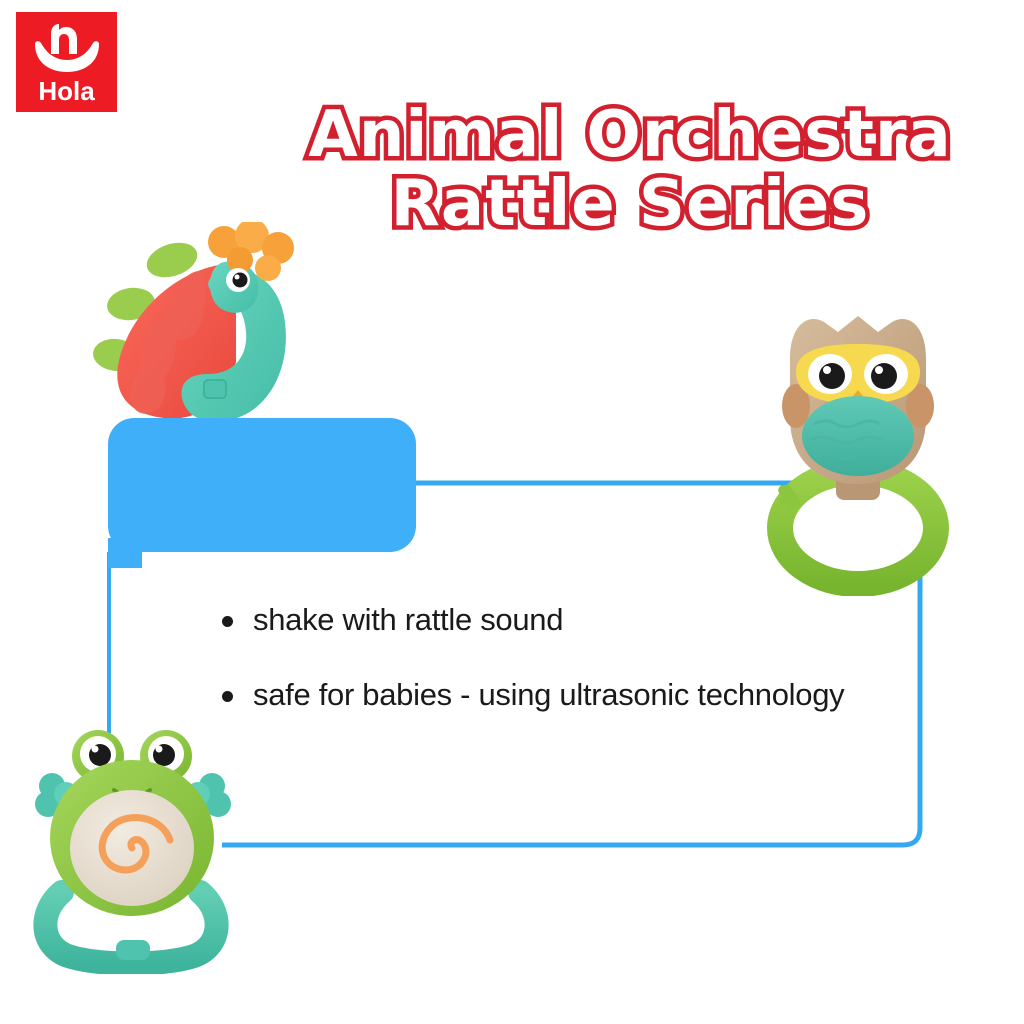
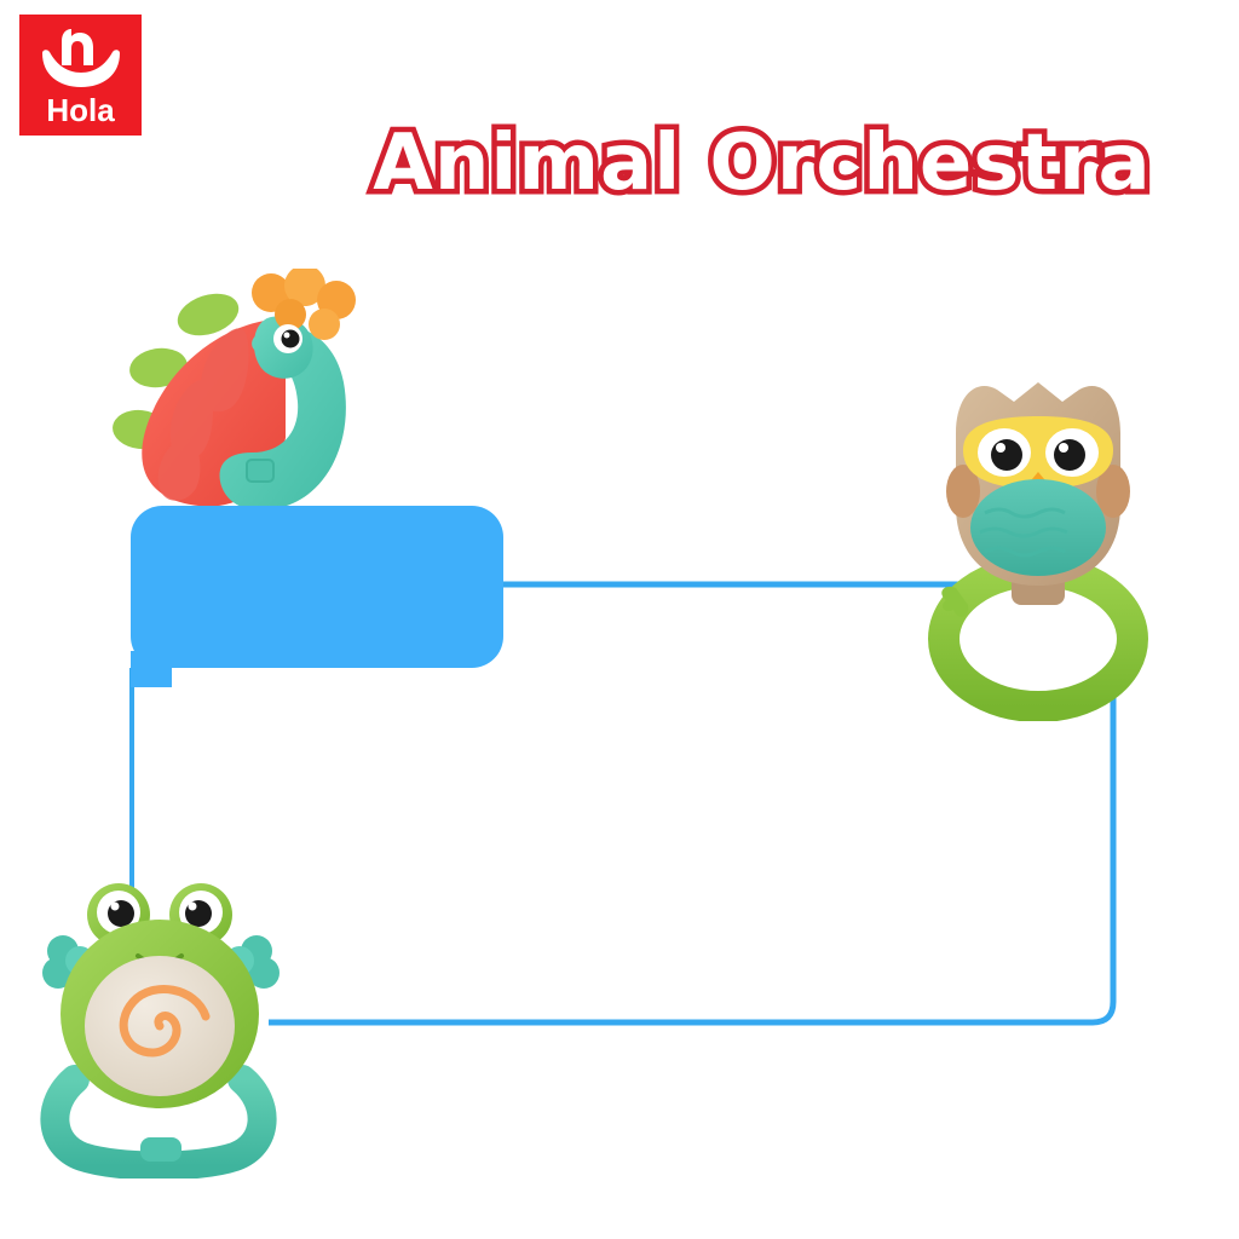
  Hola
  Animal Orchestra
- Rattle Series
- shake with rattle sound
- safe for babies - using ultrasonic technology
